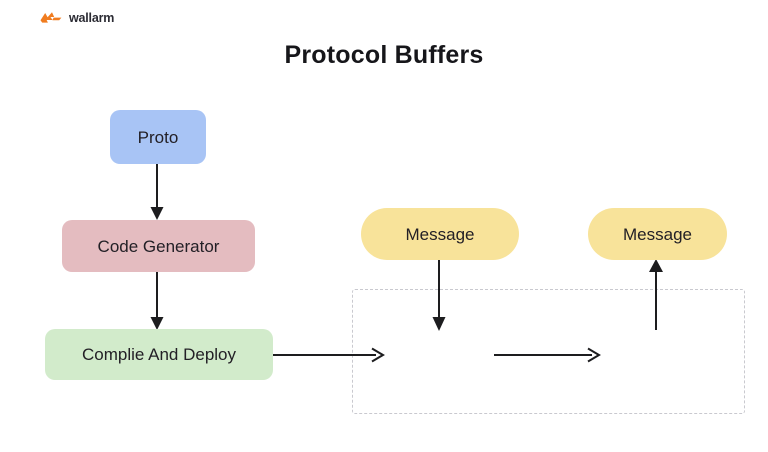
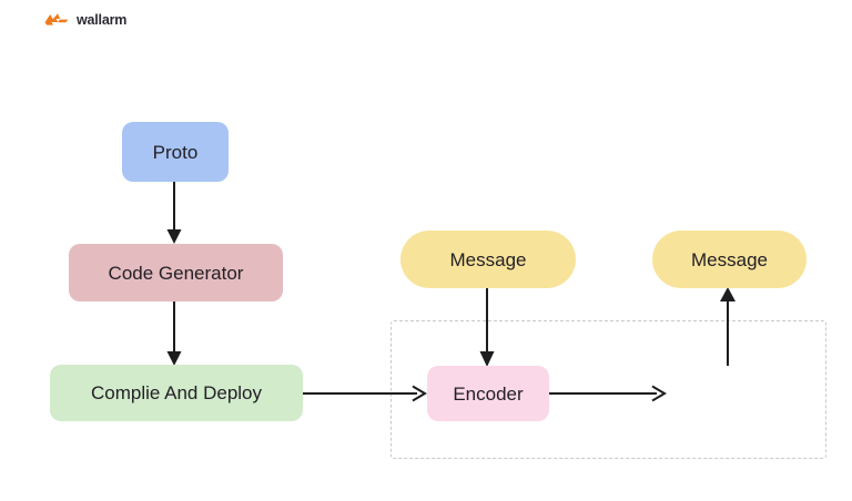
  wallarm
- Protocol Buffers
  Proto
  Code Generator
  Complie And Deploy
  Message
  Message
+ Encoder
